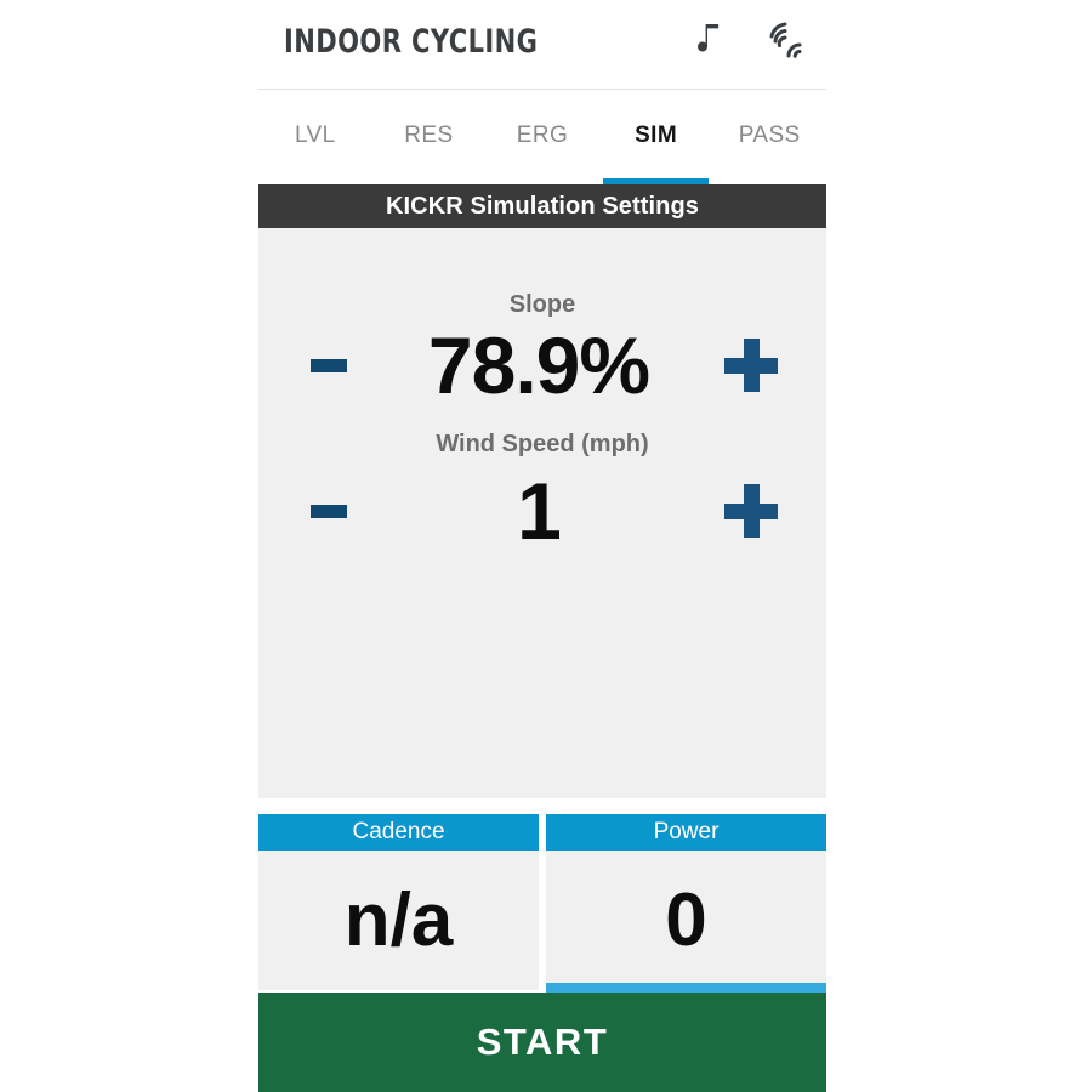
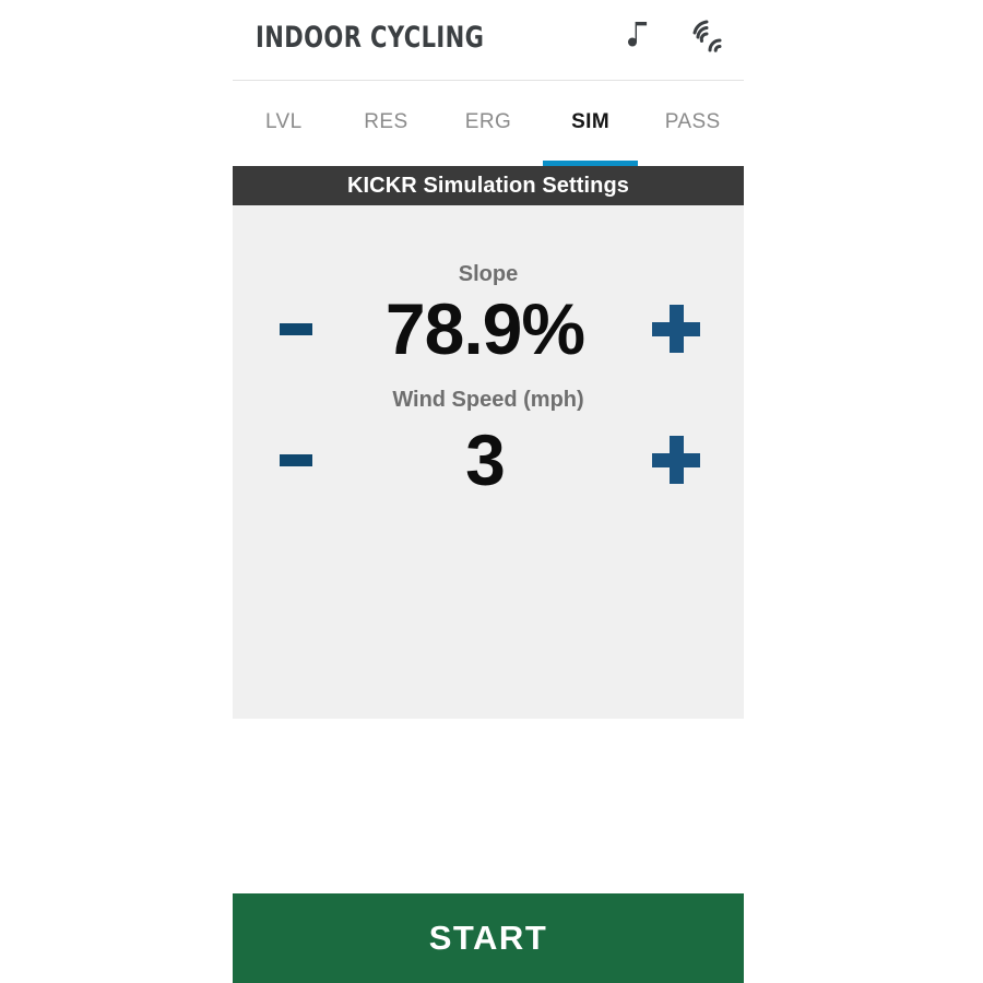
  INDOOR CYCLING
  LVL
  RES
  ERG
  SIM
  PASS
  KICKR Simulation Settings
  Slope
  78.9%
  Wind Speed (mph)
- 1
+ 3
- Cadence
- n/a
- Power
- 0
  START
